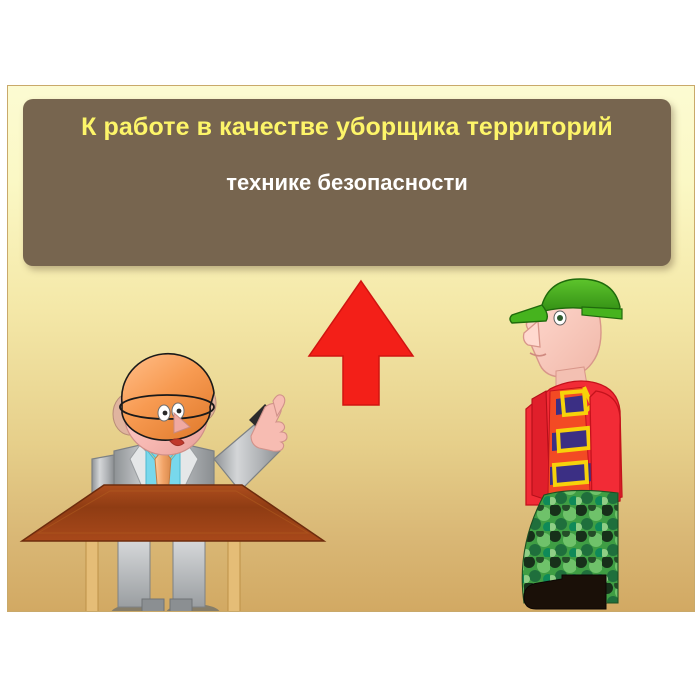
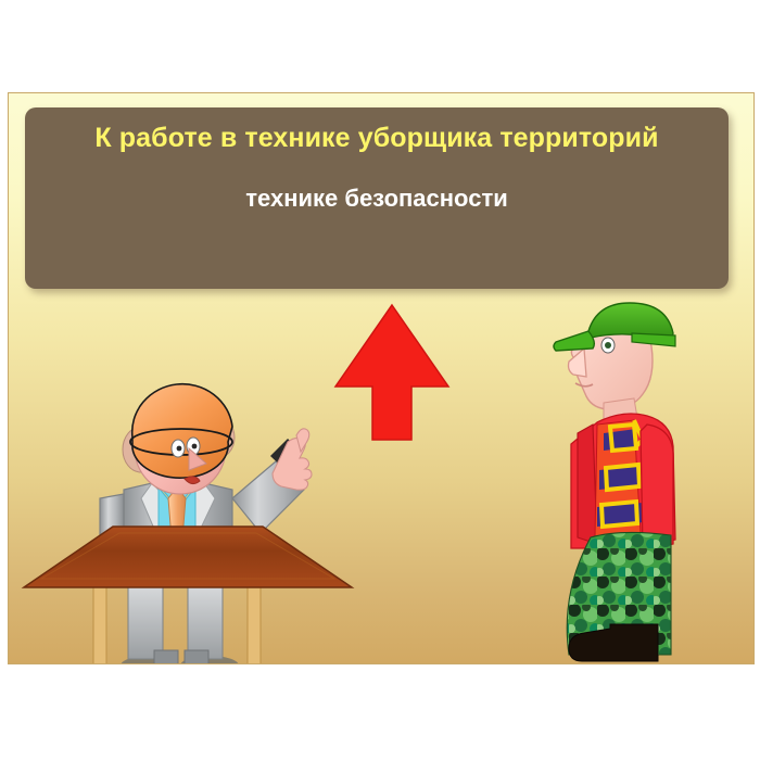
- К работе в качестве уборщика территорий
+ К работе в технике уборщика территорий
  технике безопасности
